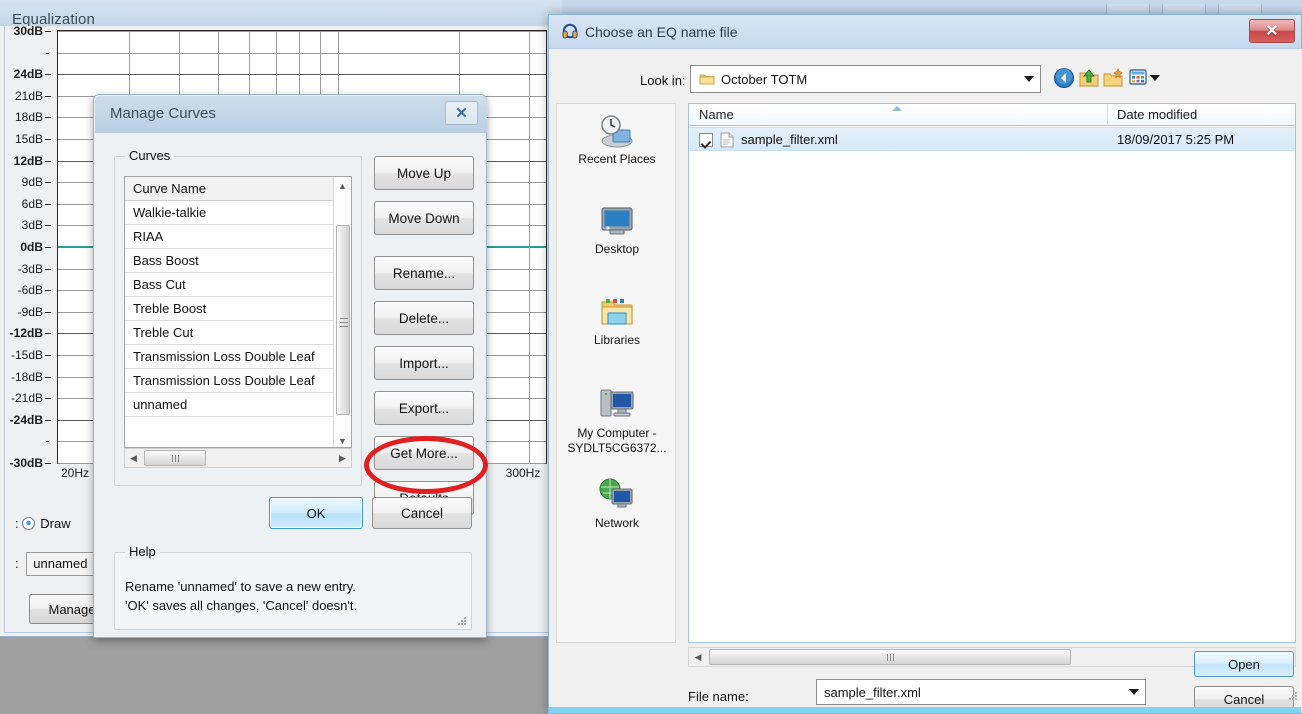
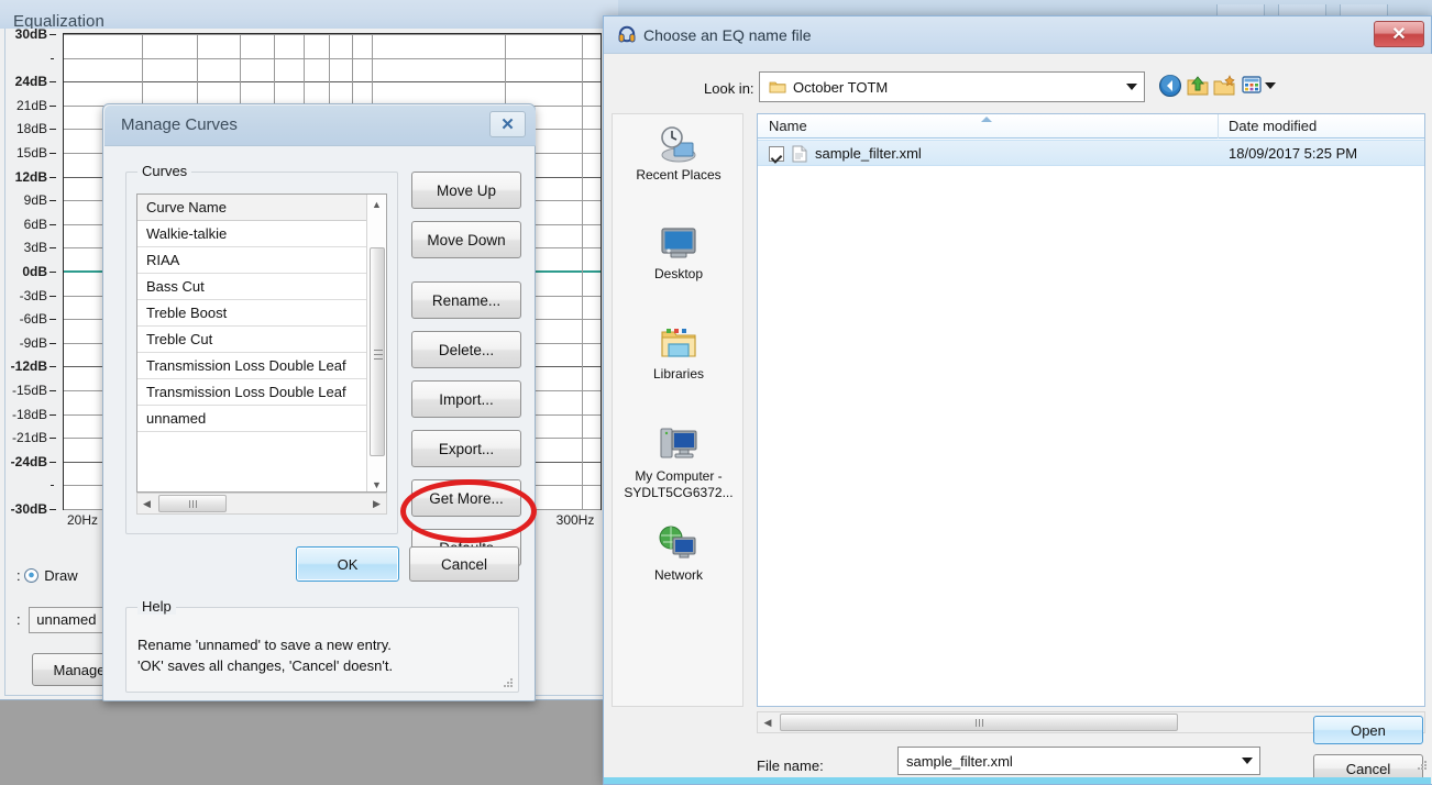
  Equalization
  30dB
  24dB
  21dB
  18dB
  15dB
  12dB
  9dB
  6dB
  3dB
  0dB
  -3dB
  -6dB
  -9dB
  -12dB
  -15dB
  -18dB
  -21dB
  -24dB
  -30dB
  20Hz
  300Hz
  : Draw
  : unnamed
  Manage
  Manage Curves
  ✕
  Curves
  Curve Name
  Walkie-talkie
  RIAA
- Bass Boost
  Bass Cut
  Treble Boost
  Treble Cut
  Transmission Loss Double Leaf
  Transmission Loss Double Leaf
  unnamed
  ▲
  ▼
  ◀
  ▶
  Move Up
  Move Down
  Rename...
  Delete...
  Import...
  Export...
  Get More...
  OK
  Cancel
  Help
  Rename 'unnamed' to save a new entry.
  'OK' saves all changes, 'Cancel' doesn't.
  Choose an EQ name file
  ✕
  Look in:
  October TOTM
  Recent Places
  Desktop
  Libraries
  My Computer - SYDLT5CG6372...
  Network
  Name
  Date modified
  sample_filter.xml
  18/09/2017 5:25 PM
  ◀
  File name:
  sample_filter.xml
  Open
  Cancel
